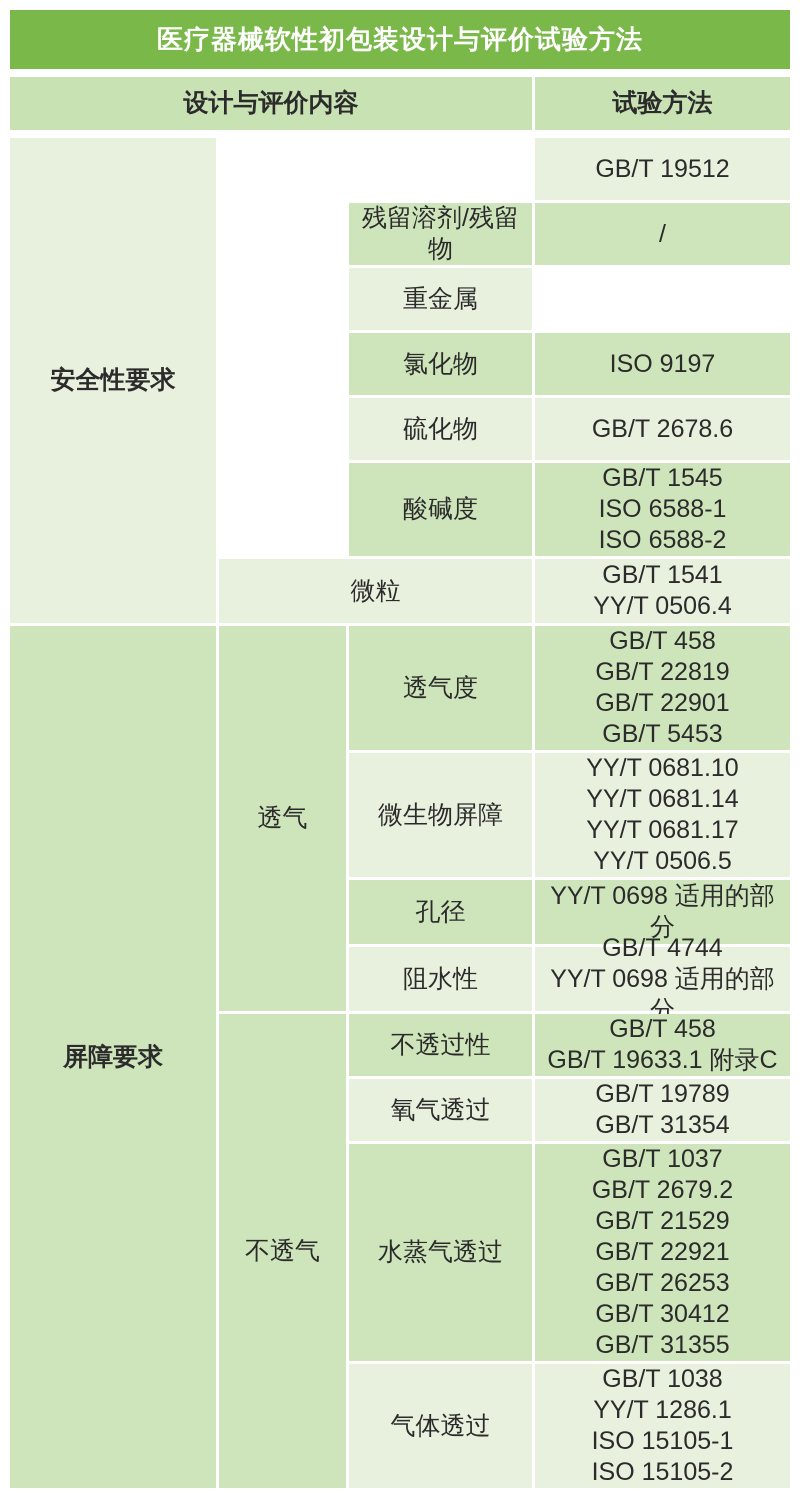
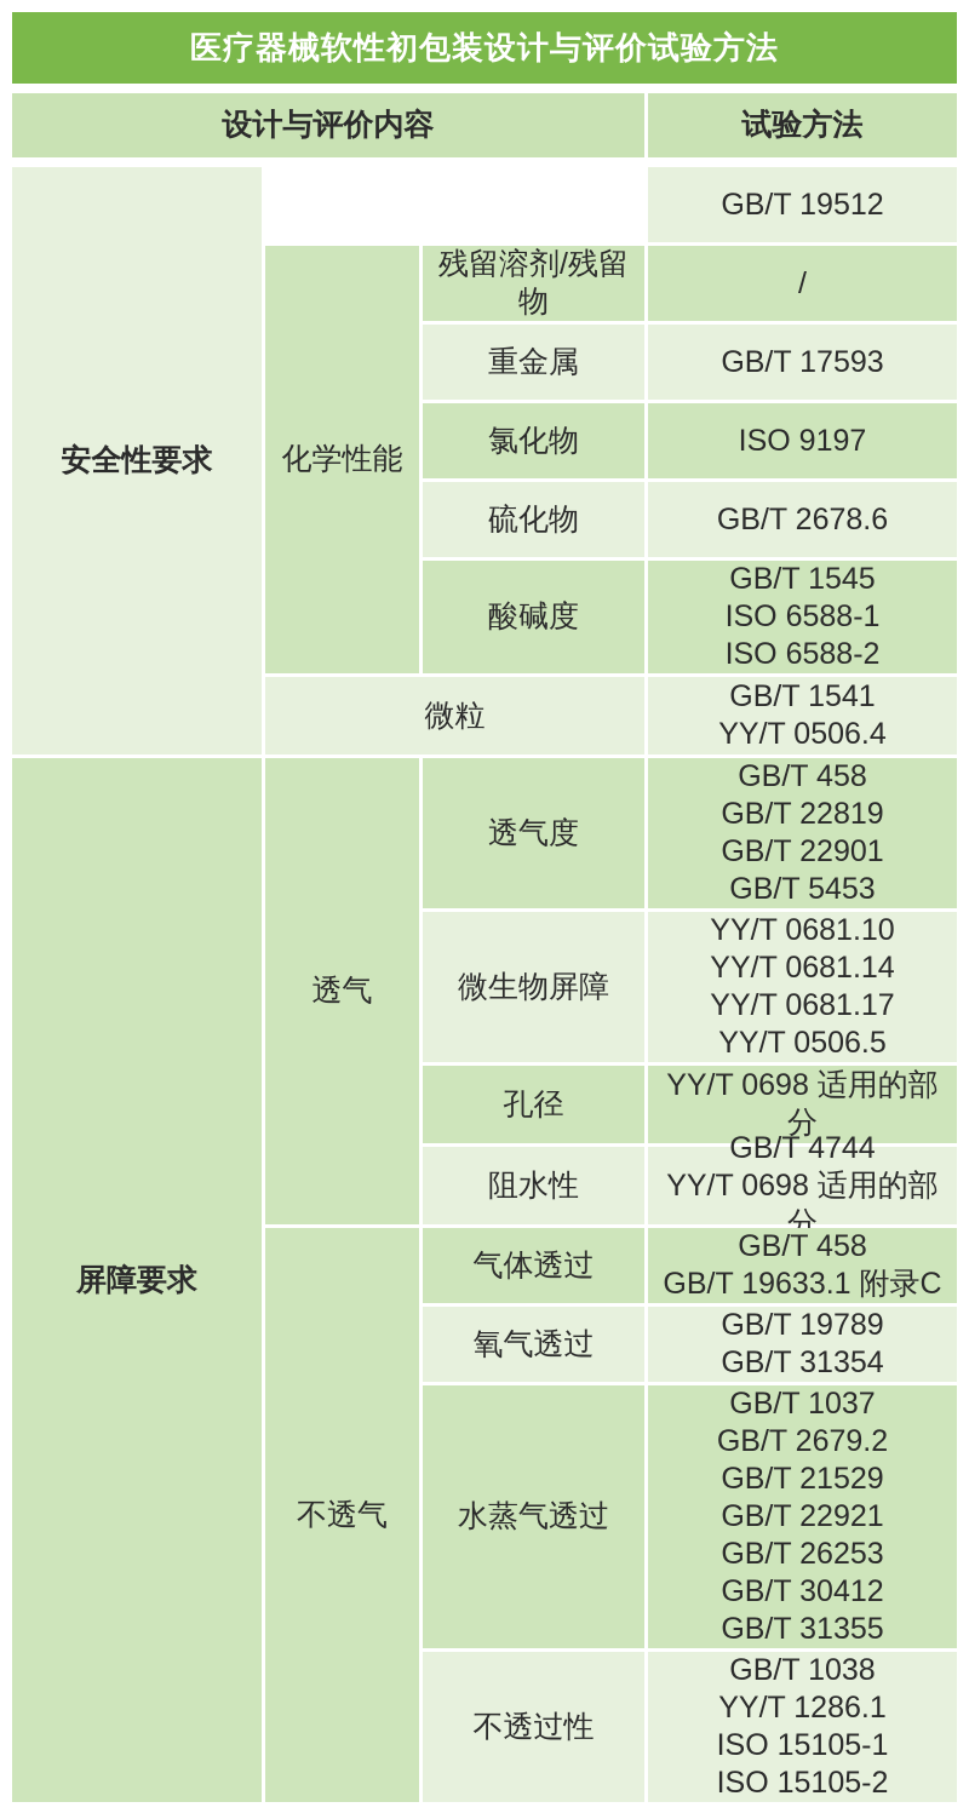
  医疗器械软性初包装设计与评价试验方法
  设计与评价内容
  试验方法
  安全性要求
+ 化学性能
  屏障要求
  透气
  不透气
  GB/T 19512
  残留溶剂/残留物
  /
  重金属
+ GB/T 17593
  氯化物
  ISO 9197
  硫化物
  GB/T 2678.6
  酸碱度
  GB/T 1545
  ISO 6588-1
  ISO 6588-2
  微粒
  GB/T 1541
  YY/T 0506.4
  透气度
  GB/T 458
  GB/T 22819
  GB/T 22901
  GB/T 5453
  微生物屏障
  YY/T 0681.10
  YY/T 0681.14
  YY/T 0681.17
  YY/T 0506.5
  孔径
  YY/T 0698 适用的部分
  阻水性
  GB/T 4744
  YY/T 0698 适用的部分
- 不透过性
+ 气体透过
  GB/T 458
  GB/T 19633.1 附录C
  氧气透过
  GB/T 19789
  GB/T 31354
  水蒸气透过
  GB/T 1037
  GB/T 2679.2
  GB/T 21529
  GB/T 22921
  GB/T 26253
  GB/T 30412
  GB/T 31355
- 气体透过
+ 不透过性
  GB/T 1038
  YY/T 1286.1
  ISO 15105-1
  ISO 15105-2
